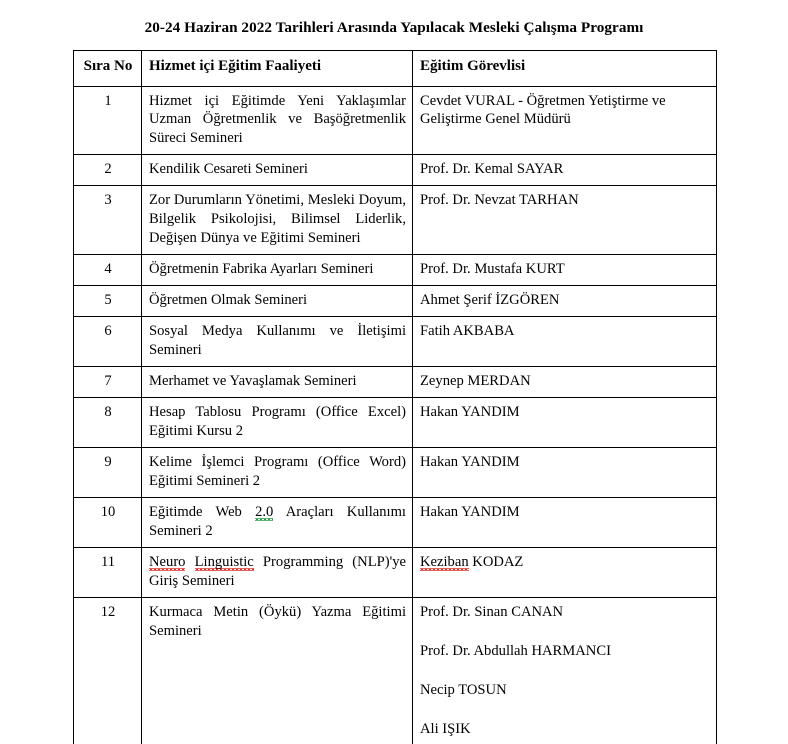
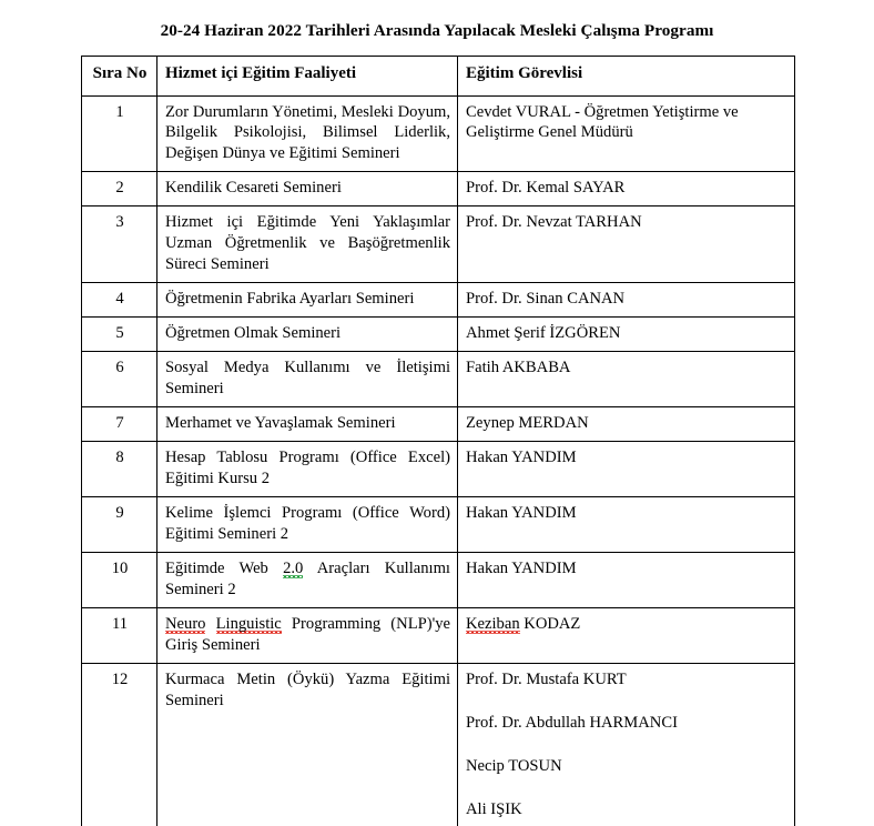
  20-24 Haziran 2022 Tarihleri Arasında Yapılacak Mesleki Çalışma Programı
  Sıra No	Hizmet içi Eğitim Faaliyeti	Eğitim Görevlisi
- 1	Hizmet içi Eğitimde Yeni Yaklaşımlar Uzman Öğretmenlik ve Başöğretmenlik Süreci Semineri	Cevdet VURAL - Öğretmen Yetiştirme ve Geliştirme Genel Müdürü
+ 1	Zor Durumların Yönetimi, Mesleki Doyum, Bilgelik Psikolojisi, Bilimsel Liderlik, Değişen Dünya ve Eğitimi Semineri	Cevdet VURAL - Öğretmen Yetiştirme ve Geliştirme Genel Müdürü
  2	Kendilik Cesareti Semineri	Prof. Dr. Kemal SAYAR
- 3	Zor Durumların Yönetimi, Mesleki Doyum, Bilgelik Psikolojisi, Bilimsel Liderlik, Değişen Dünya ve Eğitimi Semineri	Prof. Dr. Nevzat TARHAN
+ 3	Hizmet içi Eğitimde Yeni Yaklaşımlar Uzman Öğretmenlik ve Başöğretmenlik Süreci Semineri	Prof. Dr. Nevzat TARHAN
- 4	Öğretmenin Fabrika Ayarları Semineri	Prof. Dr. Mustafa KURT
+ 4	Öğretmenin Fabrika Ayarları Semineri	Prof. Dr. Sinan CANAN
  5	Öğretmen Olmak Semineri	Ahmet Şerif İZGÖREN
  6	Sosyal Medya Kullanımı ve İletişimi Semineri	Fatih AKBABA
  7	Merhamet ve Yavaşlamak Semineri	Zeynep MERDAN
  8	Hesap Tablosu Programı (Office Excel) Eğitimi Kursu 2	Hakan YANDIM
  9	Kelime İşlemci Programı (Office Word) Eğitimi Semineri 2	Hakan YANDIM
  10	Eğitimde Web 2.0 Araçları Kullanımı Semineri 2	Hakan YANDIM
  11	Neuro Linguistic Programming (NLP)'ye Giriş Semineri	Keziban KODAZ
- 12	Kurmaca Metin (Öykü) Yazma Eğitimi Semineri	Prof. Dr. Sinan CANANProf. Dr. Abdullah HARMANCINecip TOSUNAli IŞIK
+ 12	Kurmaca Metin (Öykü) Yazma Eğitimi Semineri	Prof. Dr. Mustafa KURTProf. Dr. Abdullah HARMANCINecip TOSUNAli IŞIK
